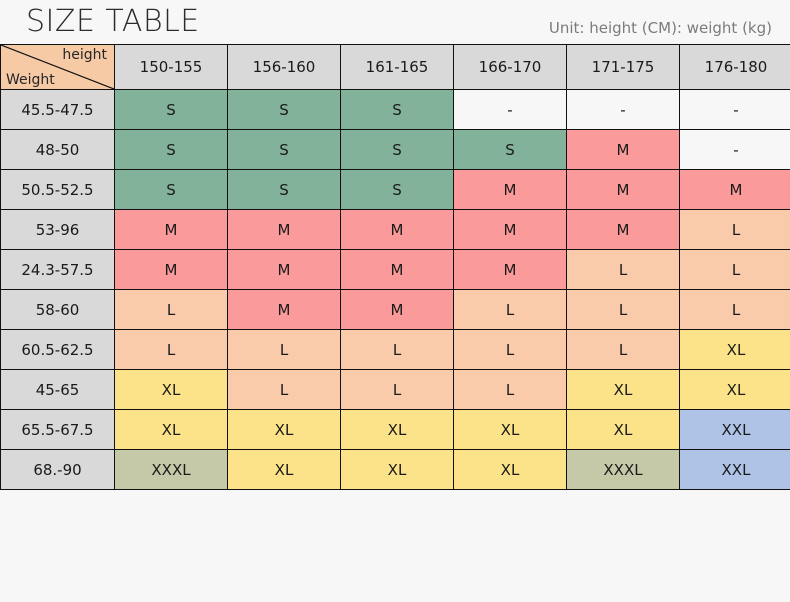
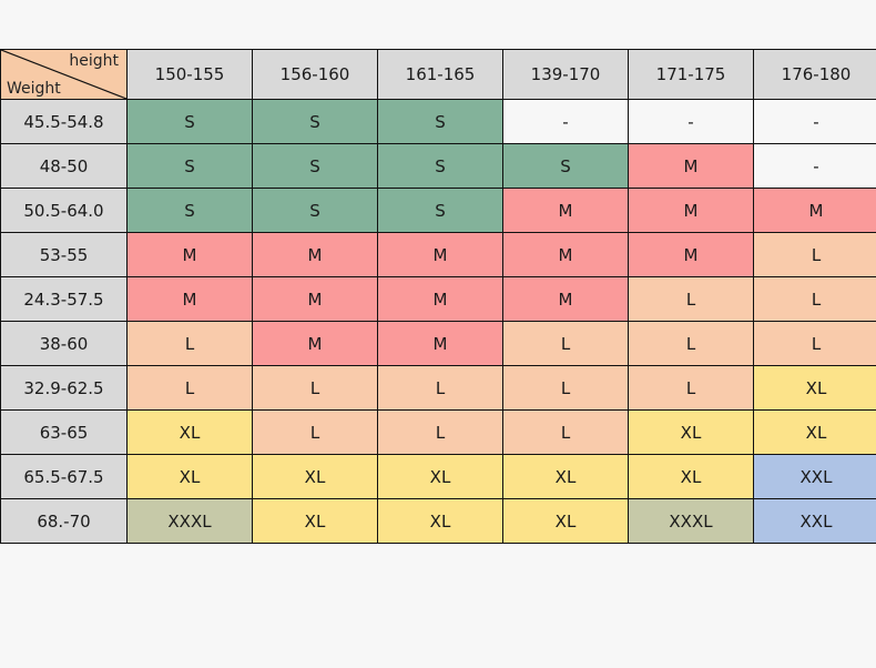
- SIZE TABLE
- Unit: height (CM): weight (kg)
- height Weight	150-155	156-160	161-165	166-170	171-175	176-180
+ height Weight	150-155	156-160	161-165	139-170	171-175	176-180
- 45.5-47.5	S	S	S	-	-	-
+ 45.5-54.8	S	S	S	-	-	-
  48-50	S	S	S	S	M	-
- 50.5-52.5	S	S	S	M	M	M
+ 50.5-64.0	S	S	S	M	M	M
- 53-96	M	M	M	M	M	L
+ 53-55	M	M	M	M	M	L
  24.3-57.5	M	M	M	M	L	L
- 58-60	L	M	M	L	L	L
+ 38-60	L	M	M	L	L	L
- 60.5-62.5	L	L	L	L	L	XL
+ 32.9-62.5	L	L	L	L	L	XL
- 45-65	XL	L	L	L	XL	XL
+ 63-65	XL	L	L	L	XL	XL
  65.5-67.5	XL	XL	XL	XL	XL	XXL
- 68.-90	XXXL	XL	XL	XL	XXXL	XXL
+ 68.-70	XXXL	XL	XL	XL	XXXL	XXL
